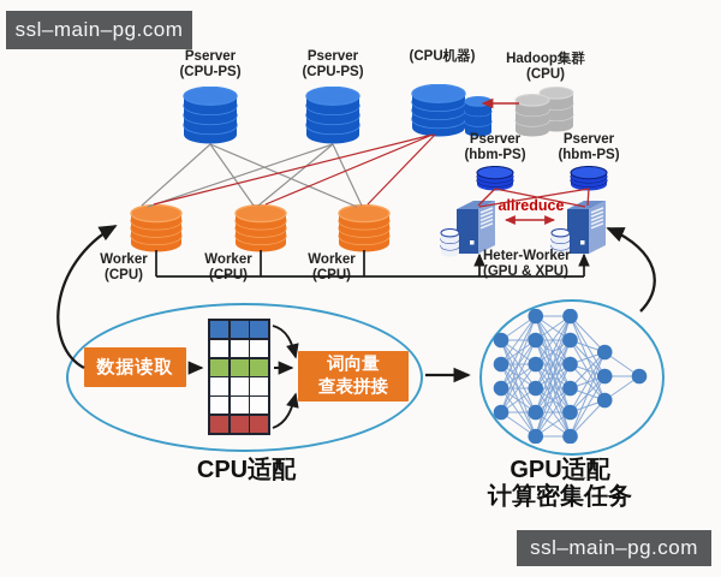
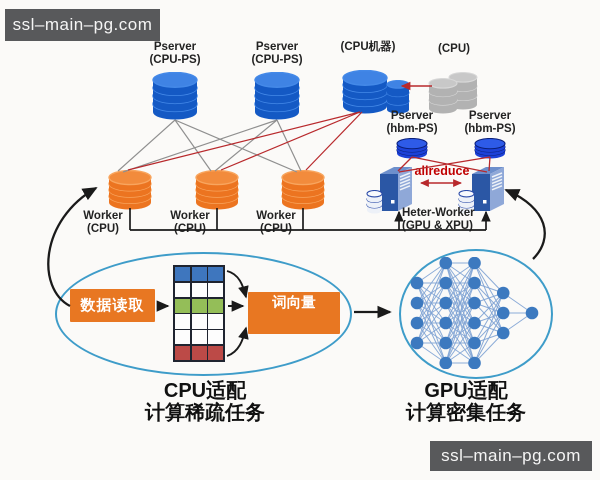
  ssl–main–pg.com
  ssl–main–pg.com
  Pserver
  (CPU-PS)
  Pserver
  (CPU-PS)
  (CPU机器)
- Hadoop集群
  (CPU)
  Pserver
  (hbm-PS)
  Pserver
  (hbm-PS)
  allreduce
  Heter-Worker
  (GPU & XPU)
  Worker
  (CPU)
  Worker
  (CPU)
  Worker
  (CPU)
  数据读取
  词向量
- 查表拼接
  CPU适配
+ 计算稀疏任务
  GPU适配
  计算密集任务
